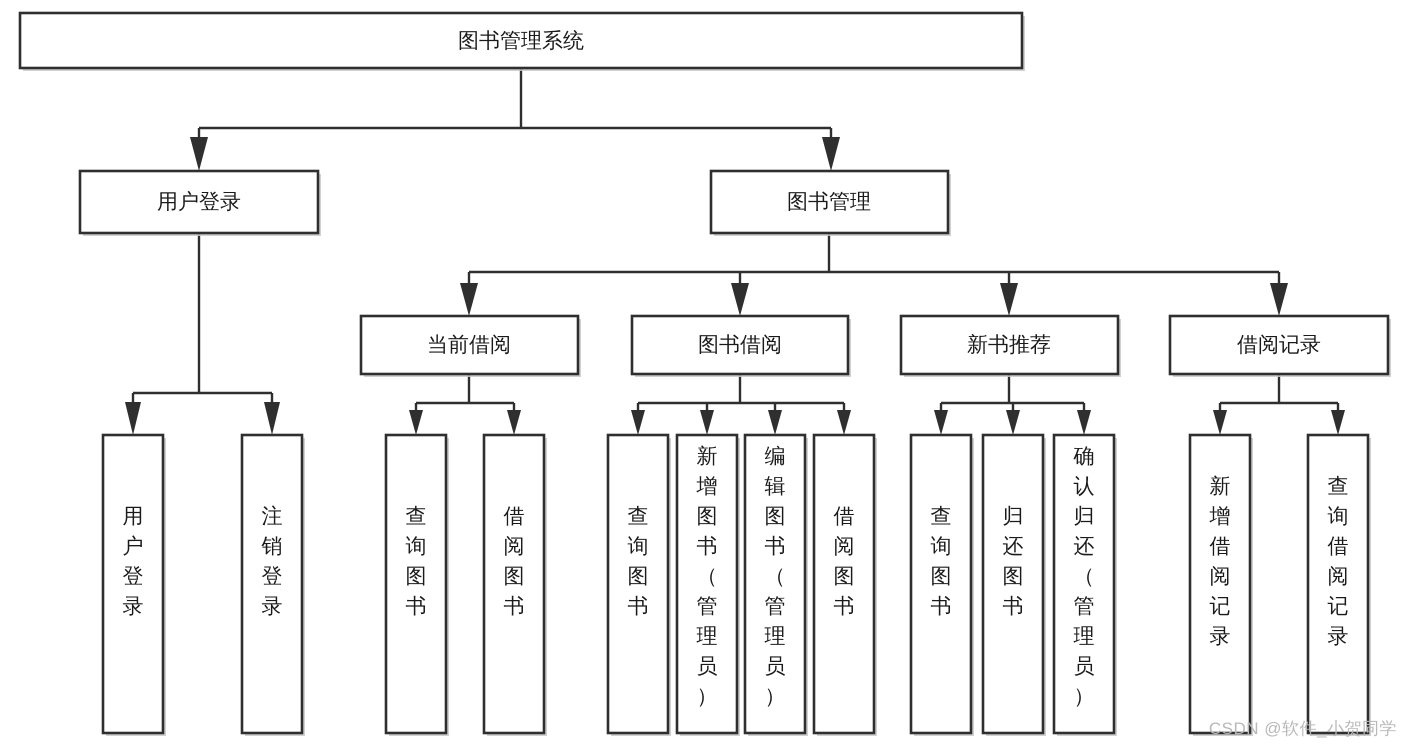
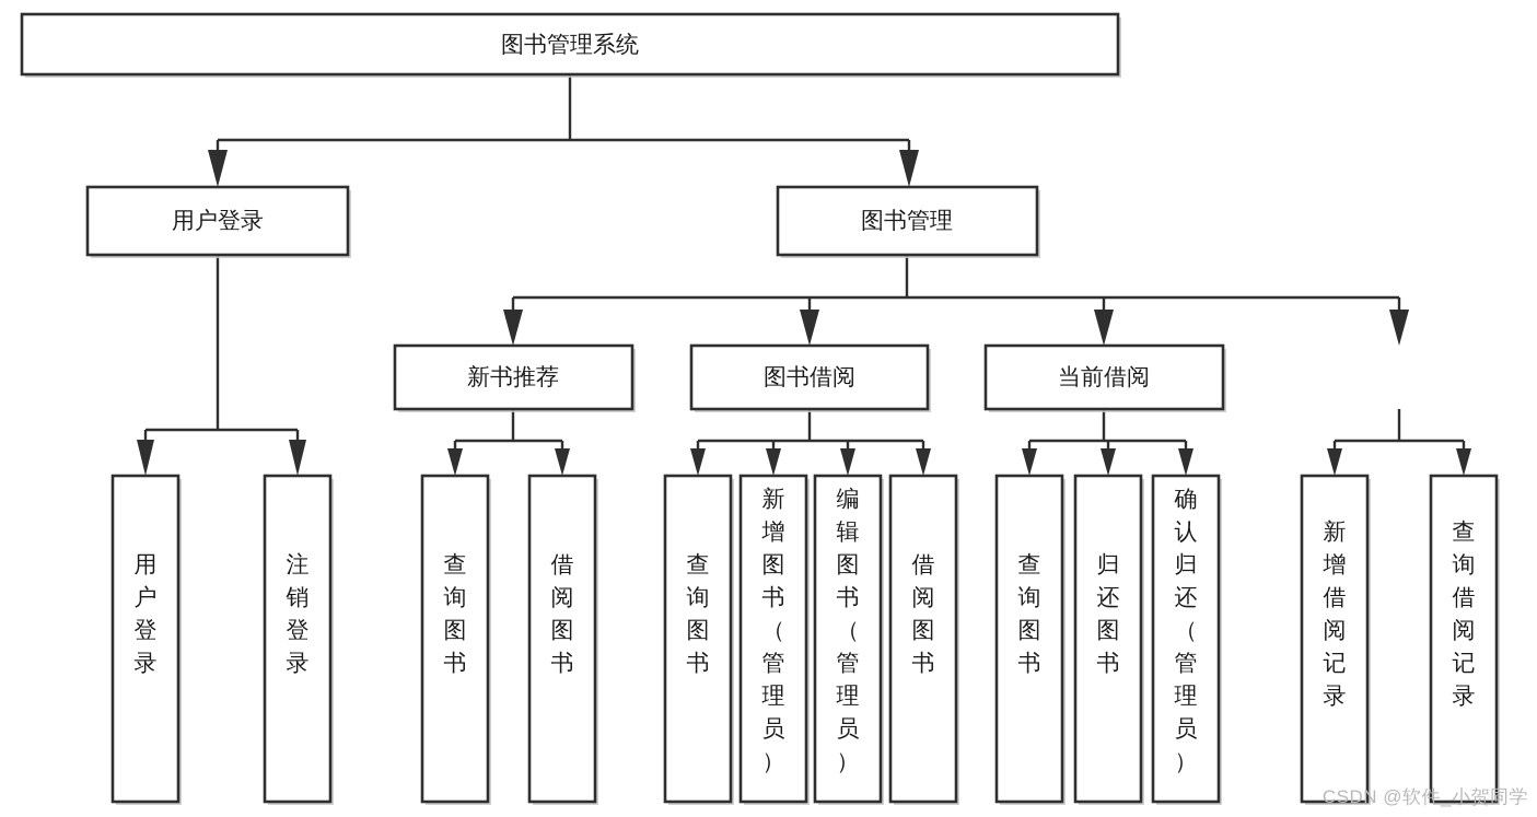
  图书管理系统
  用户登录
  图书管理
- 当前借阅
+ 新书推荐
  图书借阅
- 新书推荐
+ 当前借阅
- 借阅记录
  用户登录
  注销登录
  查询图书
  借阅图书
  查询图书
  新增图书（管理员）
  编辑图书（管理员）
  借阅图书
  查询图书
  归还图书
  确认归还（管理员）
  新增借阅记录
  查询借阅记录
  CSDN @软件_小贺同学
